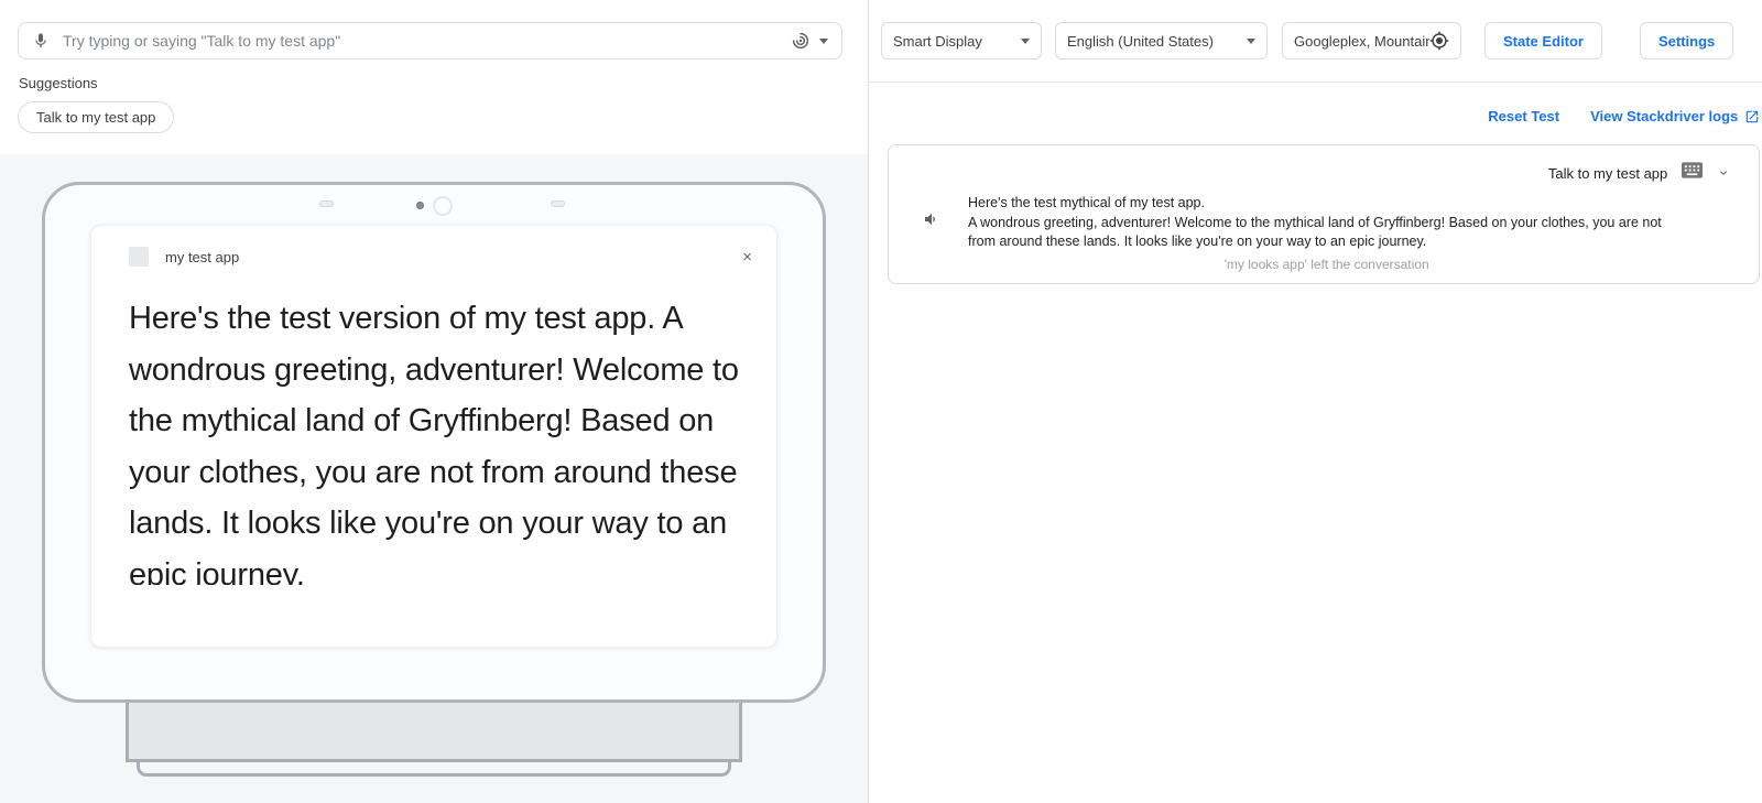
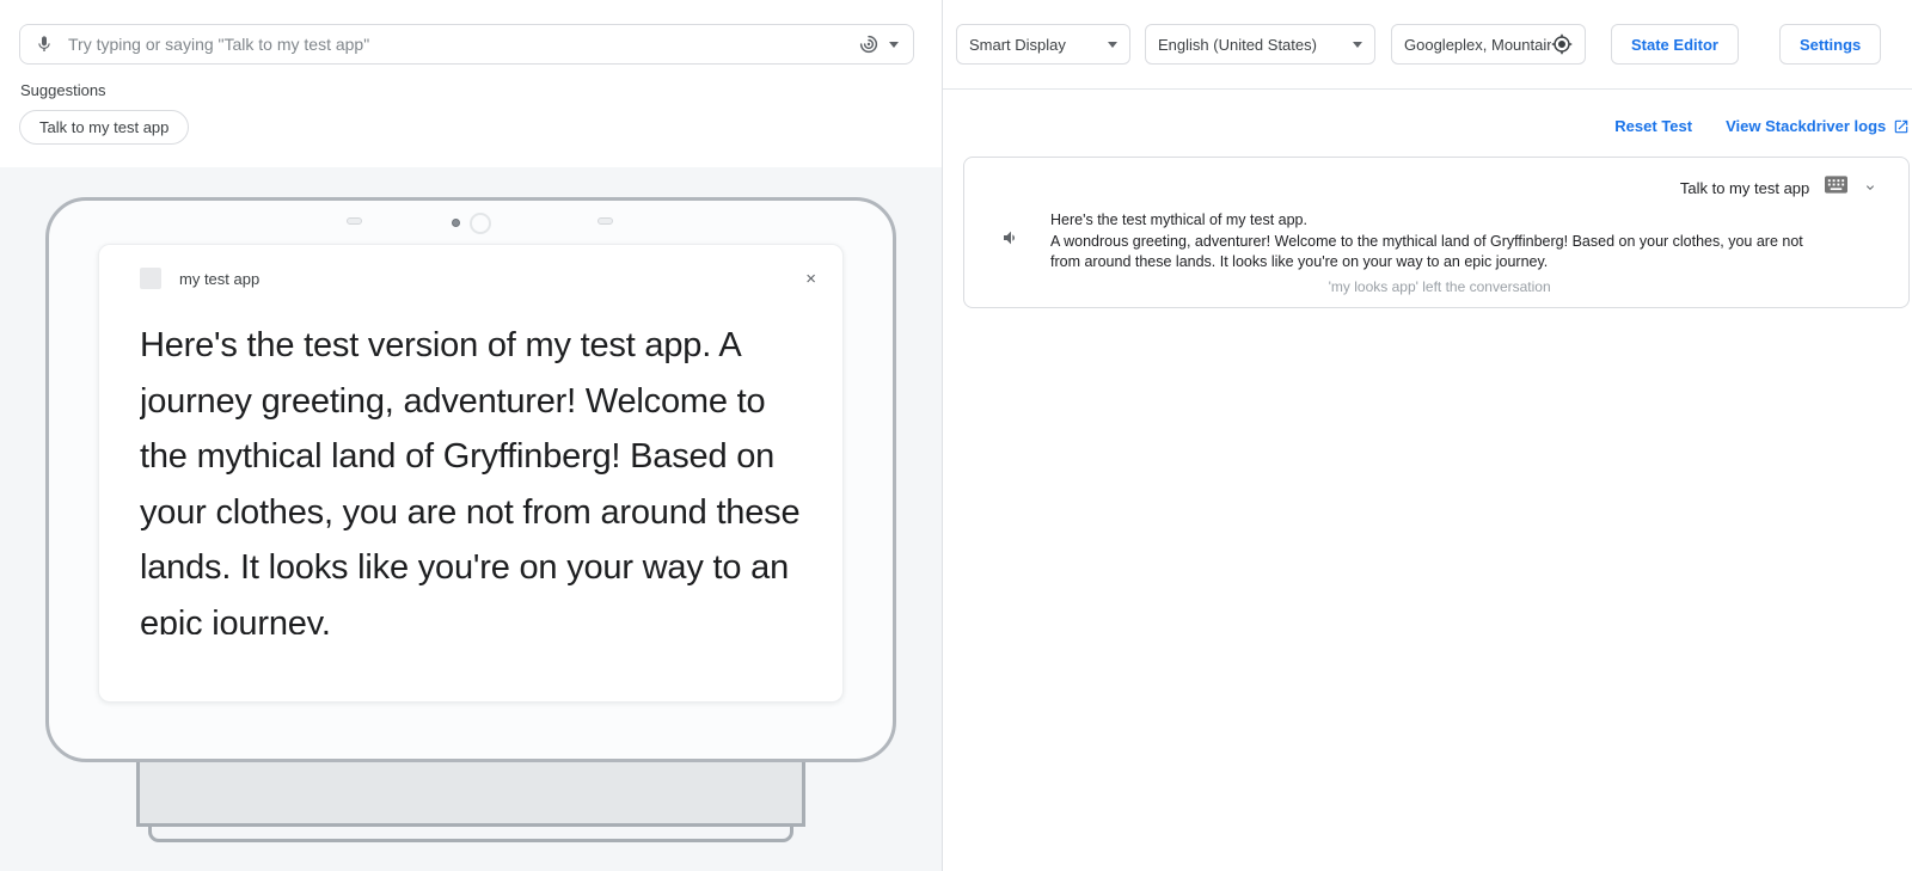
  Try typing or saying "Talk to my test app"
  Suggestions
  Talk to my test app
  my test app
  ×
- Here's the test version of my test app. A wondrous greeting, adventurer! Welcome to the mythical land of Gryffinberg! Based on your clothes, you are not from around these lands. It looks like you're on your way to an epic journey.
+ Here's the test version of my test app. A journey greeting, adventurer! Welcome to the mythical land of Gryffinberg! Based on your clothes, you are not from around these lands. It looks like you're on your way to an epic journey.
  Smart Display
  English (United States)
  Googleplex, Mountain
  State Editor
  Settings
  Reset Test
  View Stackdriver logs
  Talk to my test app
  Here's the test mythical of my test app.
  A wondrous greeting, adventurer! Welcome to the mythical land of Gryffinberg! Based on your clothes, you are not from around these lands. It looks like you're on your way to an epic journey.
  'my looks app' left the conversation
